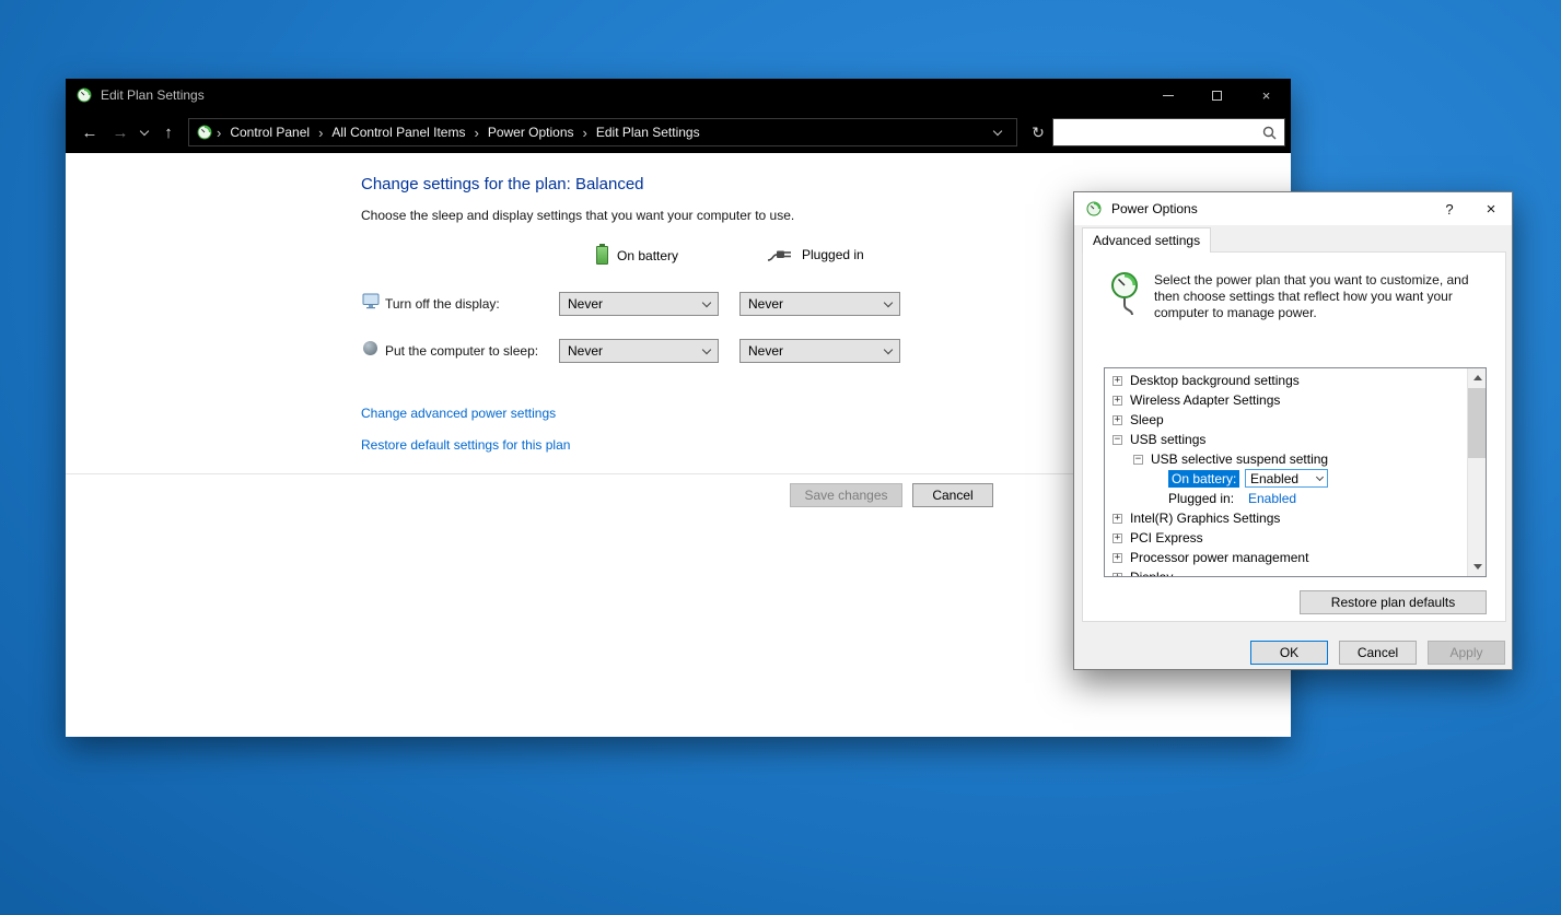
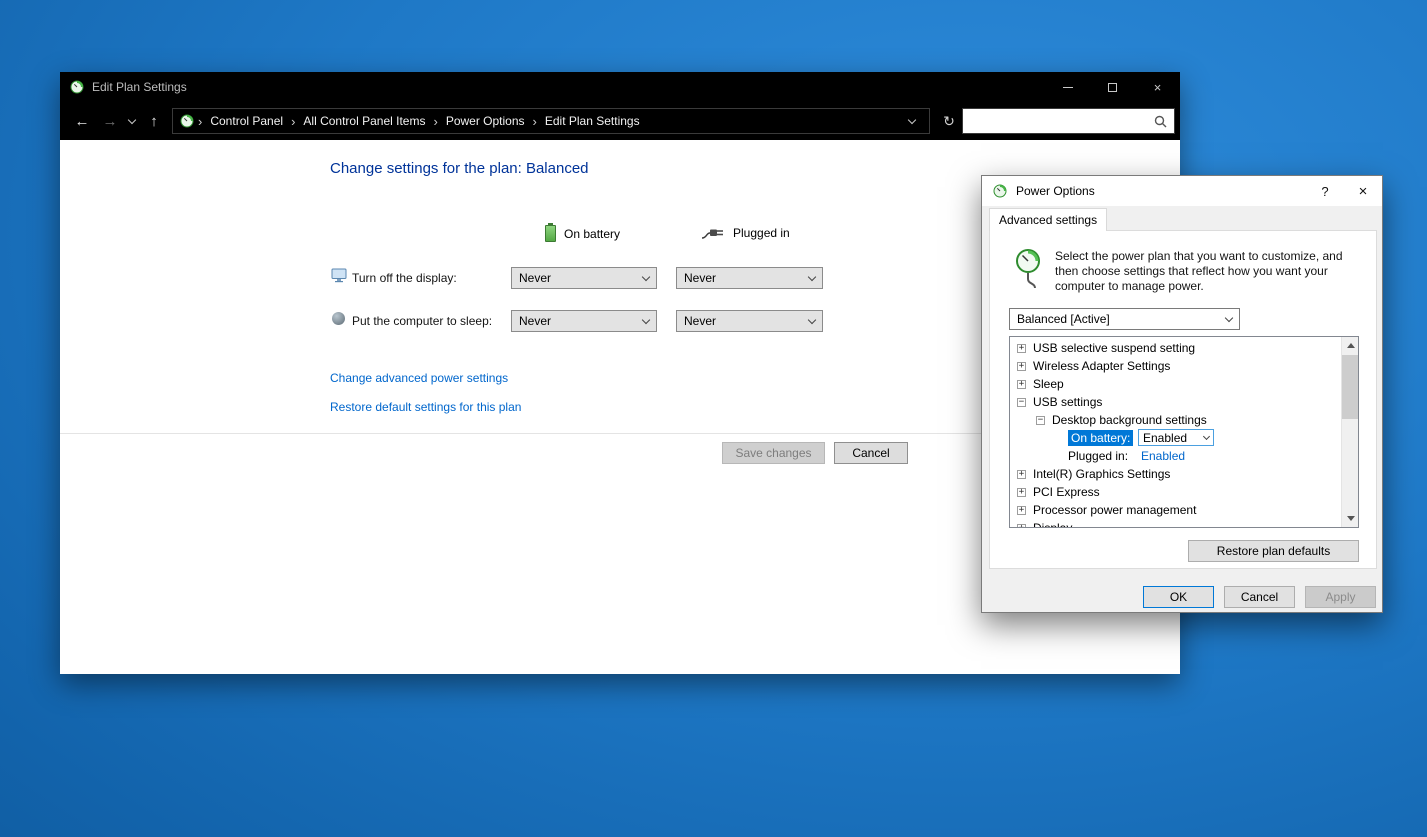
  Edit Plan Settings
  ×
  ←
  →
  ↑
  ›
  Control Panel
  ›
  All Control Panel Items
  ›
  Power Options
  ›
  Edit Plan Settings
  ↻
  Change settings for the plan: Balanced
- Choose the sleep and display settings that you want your computer to use.
  On battery
  Plugged in
  Turn off the display:
  Never
  Never
  Put the computer to sleep:
  Never
  Never
  Change advanced power settings
  Restore default settings for this plan
  Save changes
  Cancel
  Power Options
  ?
  ×
  Advanced settings
  Select the power plan that you want to customize, and then choose settings that reflect how you want your computer to manage power.
+ Balanced [Active]
  +
- Desktop background settings
+ USB selective suspend setting
  +
  Wireless Adapter Settings
  +
  Sleep
  −
  USB settings
  −
- USB selective suspend setting
+ Desktop background settings
  On battery:
  Enabled
  Plugged in:
  Enabled
  +
  Intel(R) Graphics Settings
  +
  PCI Express
  +
  Processor power management
  Restore plan defaults
  OK
  Cancel
  Apply
